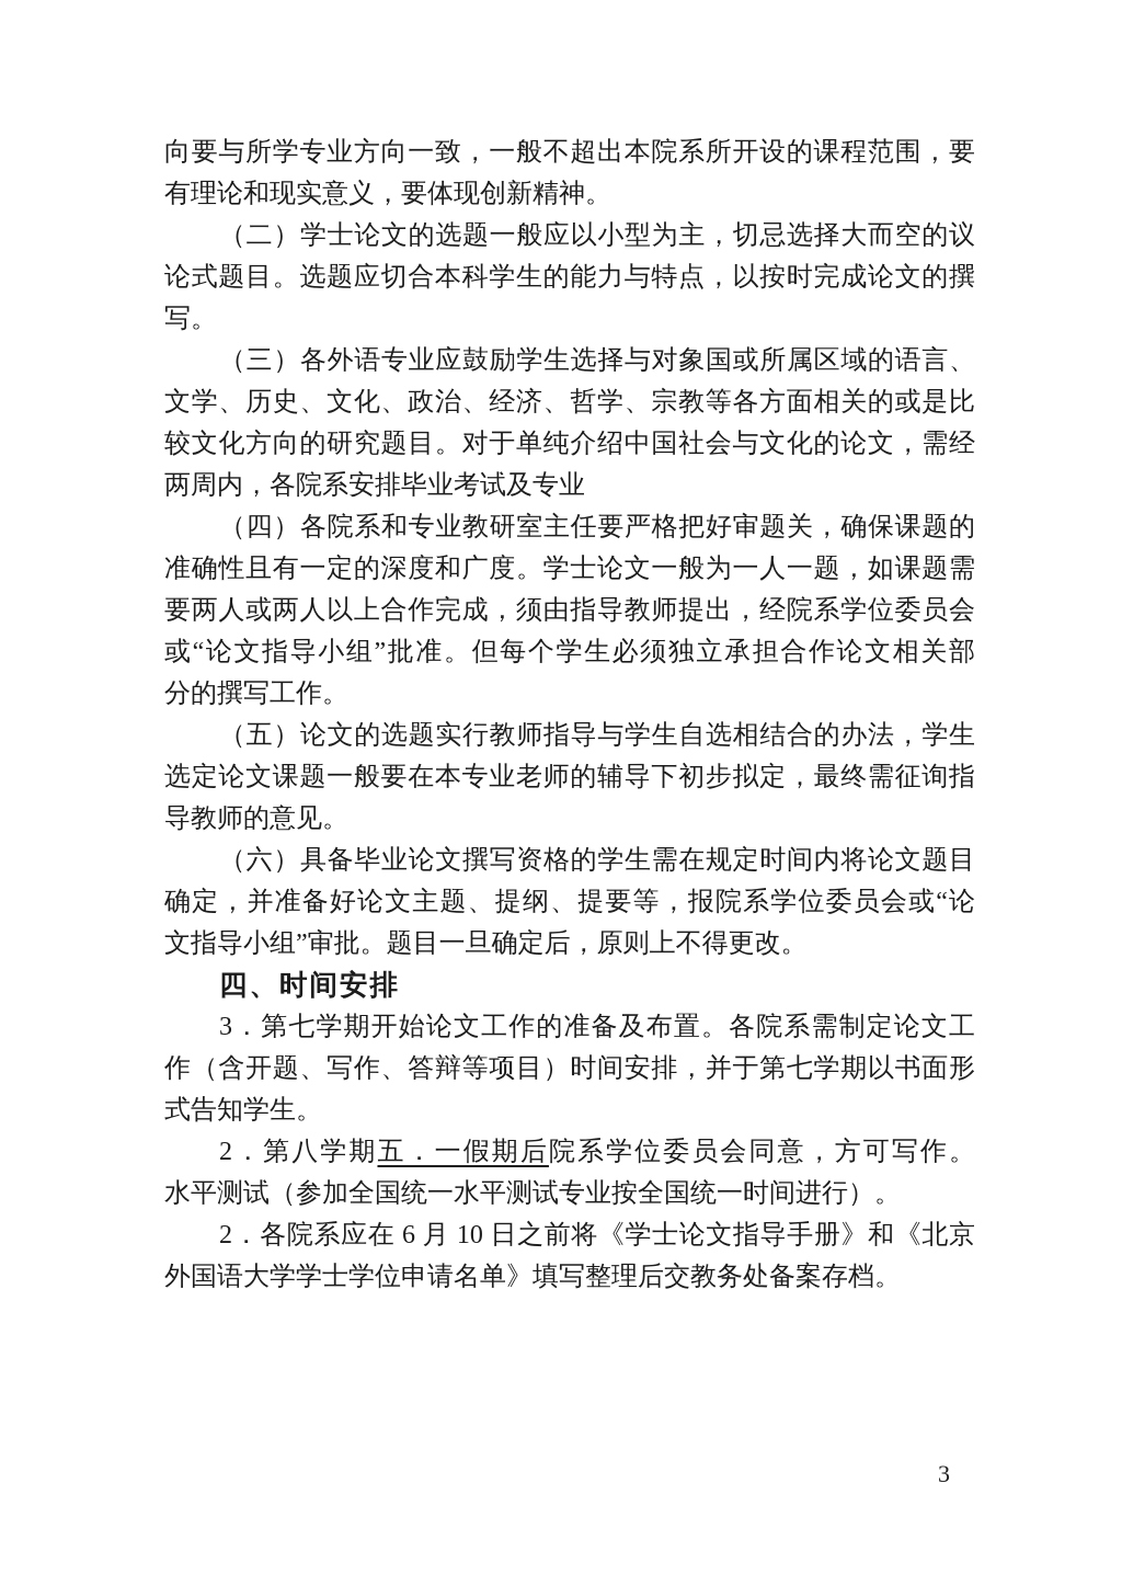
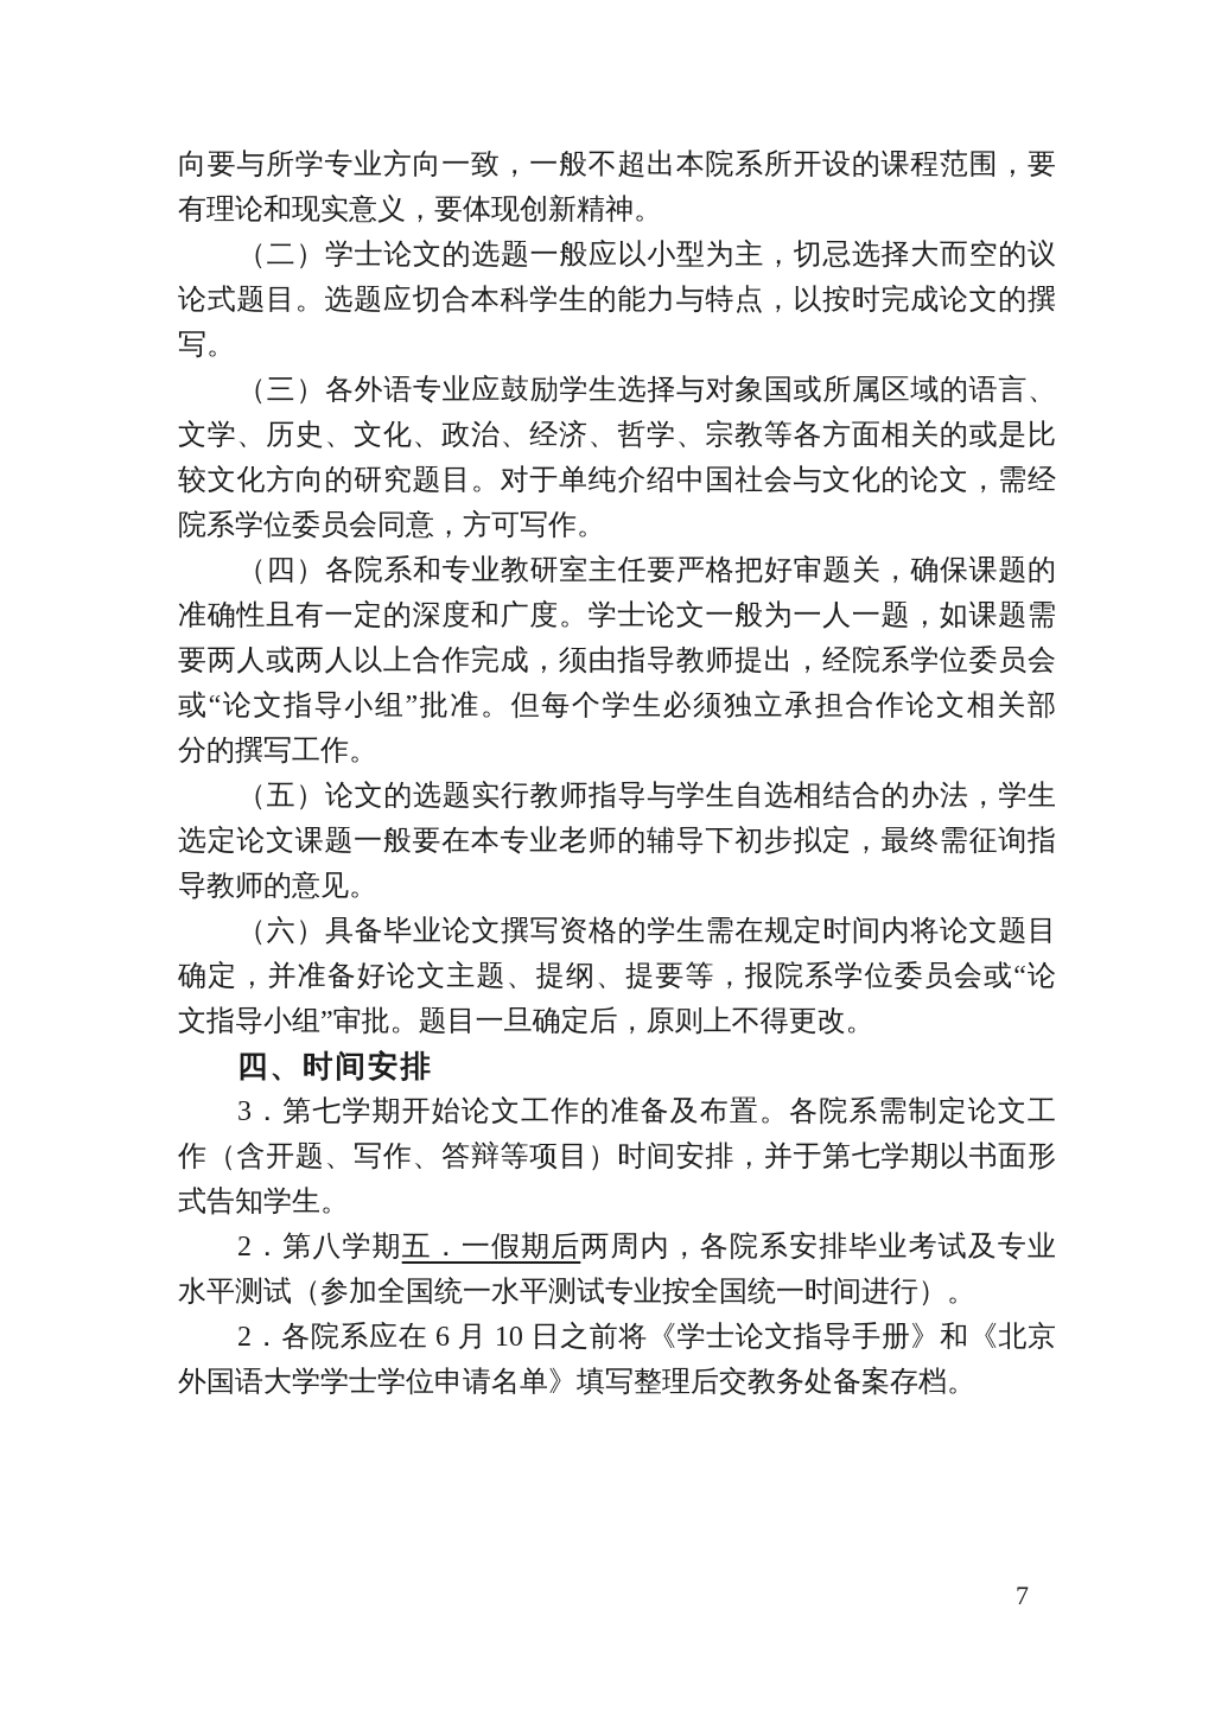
  向要与所学专业方向一致，一般不超出本院系所开设的课程范围，要
  有理论和现实意义，要体现创新精神。
  （二）学士论文的选题一般应以小型为主，切忌选择大而空的议
  论式题目。选题应切合本科学生的能力与特点，以按时完成论文的撰
  写。
  （三）各外语专业应鼓励学生选择与对象国或所属区域的语言、
  文学、历史、文化、政治、经济、哲学、宗教等各方面相关的或是比
  较文化方向的研究题目。对于单纯介绍中国社会与文化的论文，需经
- 两周内，各院系安排毕业考试及专业
+ 院系学位委员会同意，方可写作。
  （四）各院系和专业教研室主任要严格把好审题关，确保课题的
  准确性且有一定的深度和广度。学士论文一般为一人一题，如课题需
  要两人或两人以上合作完成，须由指导教师提出，经院系学位委员会
  或“论文指导小组”批准。但每个学生必须独立承担合作论文相关部
  分的撰写工作。
  （五）论文的选题实行教师指导与学生自选相结合的办法，学生
  选定论文课题一般要在本专业老师的辅导下初步拟定，最终需征询指
  导教师的意见。
  （六）具备毕业论文撰写资格的学生需在规定时间内将论文题目
  确定，并准备好论文主题、提纲、提要等，报院系学位委员会或“论
  文指导小组”审批。题目一旦确定后，原则上不得更改。
  四、时间安排
  3．第七学期开始论文工作的准备及布置。各院系需制定论文工
  作（含开题、写作、答辩等项目）时间安排，并于第七学期以书面形
  式告知学生。
- 2．第八学期五．一假期后院系学位委员会同意，方可写作。
+ 2．第八学期五．一假期后两周内，各院系安排毕业考试及专业
  水平测试（参加全国统一水平测试专业按全国统一时间进行）。
  2．各院系应在 6 月 10 日之前将《学士论文指导手册》和《北京
  外国语大学学士学位申请名单》填写整理后交教务处备案存档。
- 3
+ 7
